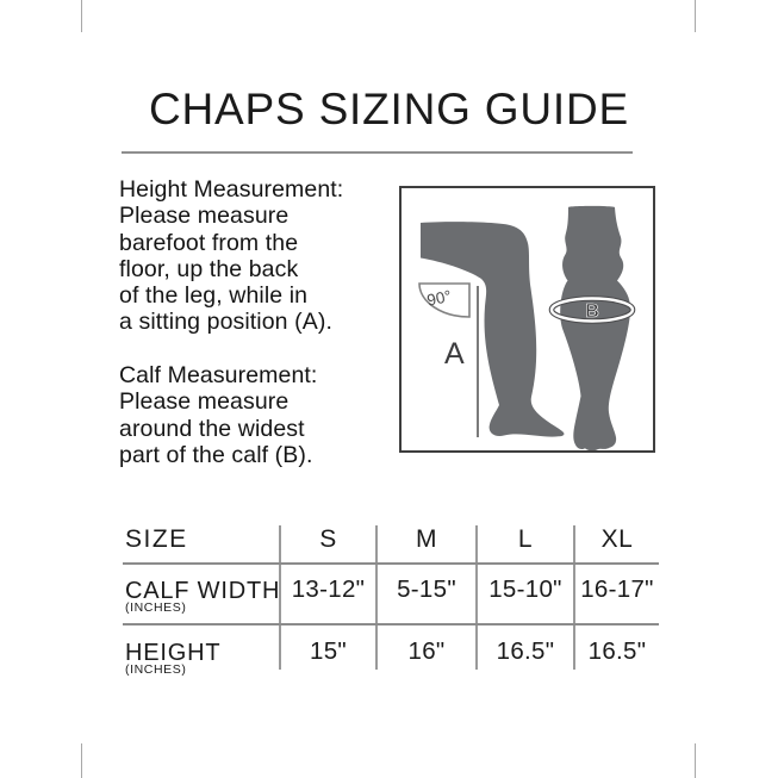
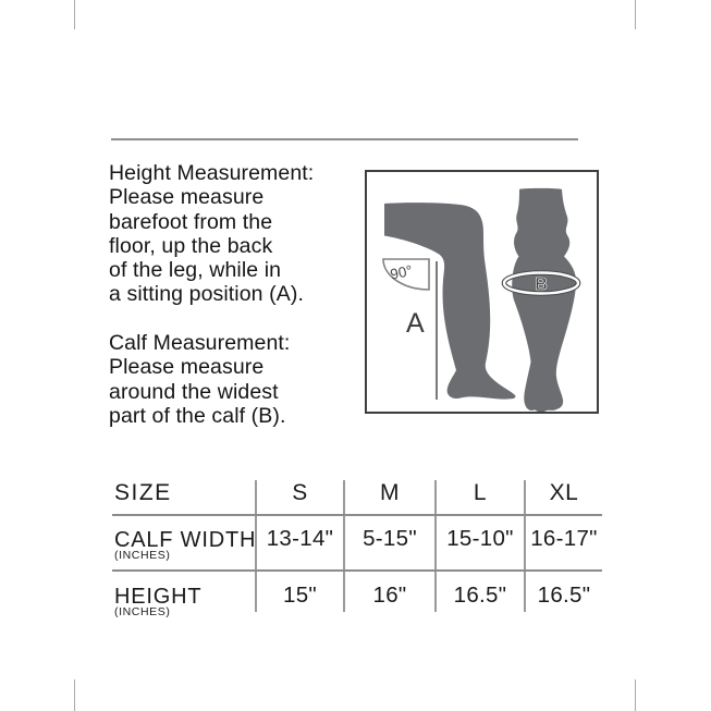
- CHAPS SIZING GUIDE
  Height Measurement:
  Please measure
  barefoot from the
  floor, up the back
  of the leg, while in
  a sitting position (A).
  Calf Measurement:
  Please measure
  around the widest
  part of the calf (B).
  A
  B
  SIZE
  S
  M
  L
  XL
  CALF WIDTH
  (INCHES)
- 13-12"
+ 13-14"
  5-15"
  15-10"
  16-17"
  HEIGHT
  (INCHES)
  15"
  16"
  16.5"
  16.5"
